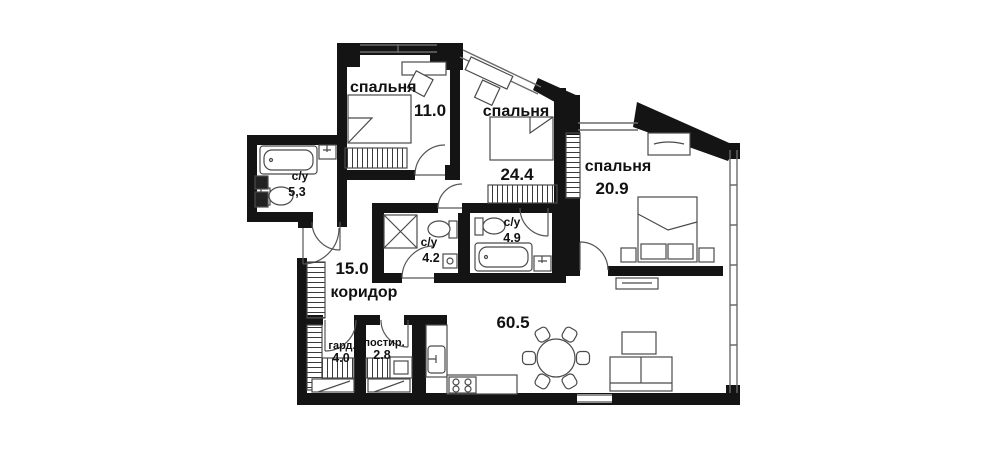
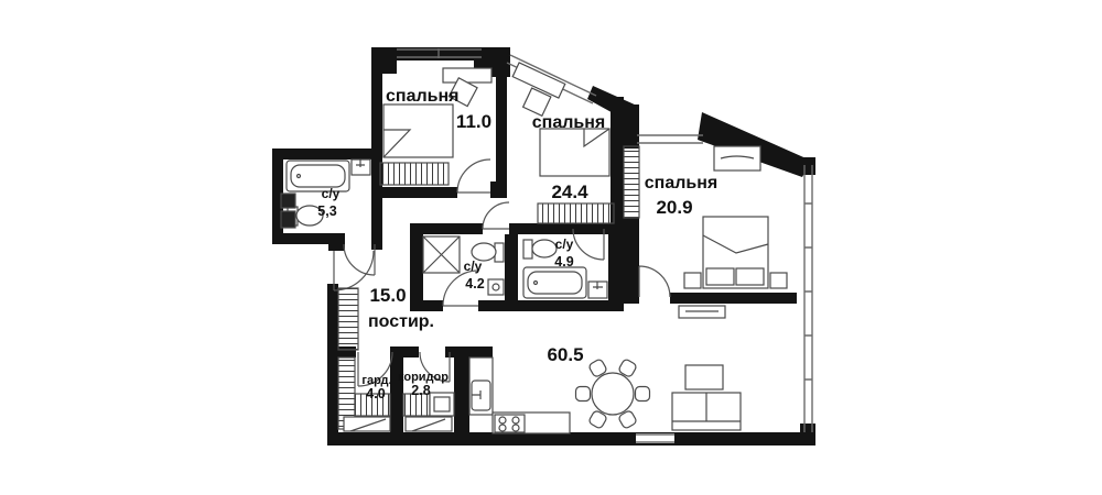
  спальня
  11.0
  спальня
  24.4
  спальня
  20.9
  с/у
  5,3
  с/у
  4.2
  с/у
  4.9
  15.0
- коридор
+ постир.
  60.5
  гард.
  4.0
- постир.
+ коридор
  2.8
